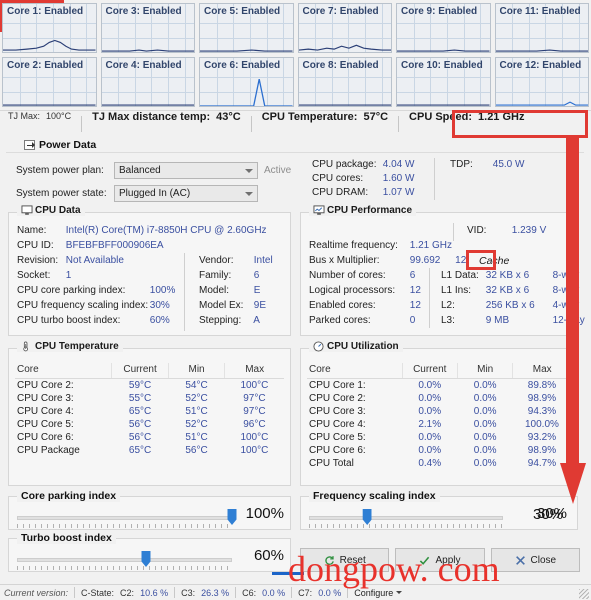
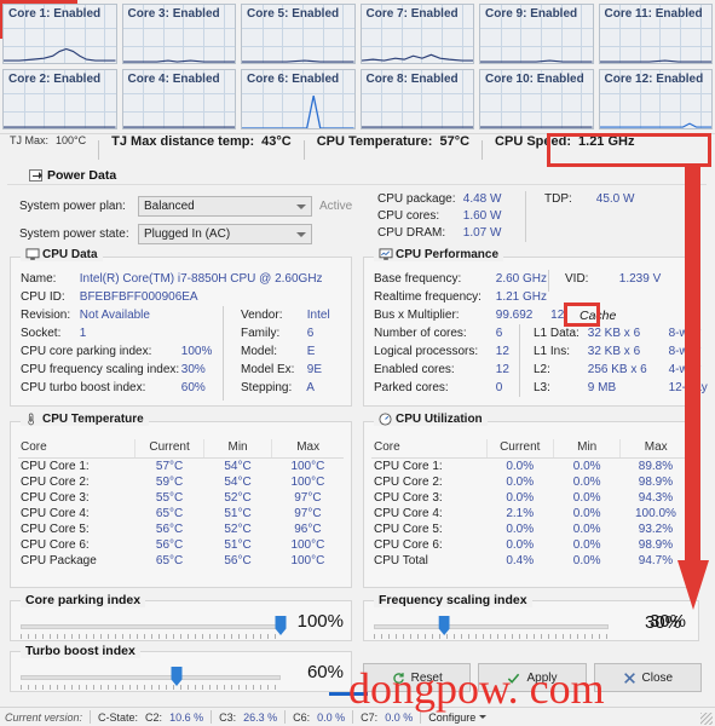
  Core 1: Enabled
  Core 3: Enabled
  Core 5: Enabled
  Core 7: Enabled
  Core 9: Enabled
  Core 11: Enabled
  Core 2: Enabled
  Core 4: Enabled
  Core 6: Enabled
  Core 8: Enabled
  Core 10: Enabled
  Core 12: Enabled
  TJ Max:
  100°C
  TJ Max distance temp:
  43°C
  CPU Temperature:
  57°C
  CPU Speed:
  1.21 GHz
  Power Data
  System power plan:
  Balanced
  Active
  System power state:
  Plugged In (AC)
- CPU package: 4.04 W
+ CPU package: 4.48 W
  CPU cores: 1.60 W
  CPU DRAM: 1.07 W
  TDP: 45.0 W
  CPU Data
  Name: Intel(R) Core(TM) i7-8850H CPU @ 2.60GHz
  CPU ID: BFEBFBFF000906EA
  Revision: Not Available
  Socket: 1
  CPU core parking index: 100%
  CPU frequency scaling index: 30%
  CPU turbo boost index: 60%
  Vendor: Intel
  Family: 6
  Model: E
  Model Ex: 9E
  Stepping: A
  CPU Performance
+ Base frequency: 2.60 GHz
  Realtime frequency: 1.21 GHz
  Bus x Multiplier: 99.692 12
  Number of cores: 6
  Logical processors: 12
  Enabled cores: 12
  Parked cores: 0
  VID: 1.239 V
  Cache
  L1 Data: 32 KB x 6 8-w
  L1 Ins: 32 KB x 6 8-w
  L2: 256 KB x 6 4-w
  L3: 9 MB 12-y
  CPU Temperature
  Core	Current	Min	Max
+ CPU Core 1:	57°C	54°C	100°C
  CPU Core 2:	59°C	54°C	100°C
  CPU Core 3:	55°C	52°C	97°C
  CPU Core 4:	65°C	51°C	97°C
  CPU Core 5:	56°C	52°C	96°C
  CPU Core 6:	56°C	51°C	100°C
  CPU Package	65°C	56°C	100°C
  CPU Utilization
  Core	Current	Min	Max
  CPU Core 1:	0.0%	0.0%	89.8%
  CPU Core 2:	0.0%	0.0%	98.9%
  CPU Core 3:	0.0%	0.0%	94.3%
  CPU Core 4:	2.1%	0.0%	100.0%
  CPU Core 5:	0.0%	0.0%	93.2%
  CPU Core 6:	0.0%	0.0%	98.9%
  CPU Total	0.4%	0.0%	94.7%
  Core parking index
  100%
  Turbo boost index
  60%
  Frequency scaling index
  30%
  Reset
  Apply
  Close
  Current version:
  C-State:
  C2:
  10.6 %
  C3:
  26.3 %
  C6:
  0.0 %
  C7:
  0.0 %
  Configure
  30%
  dongpow. com
